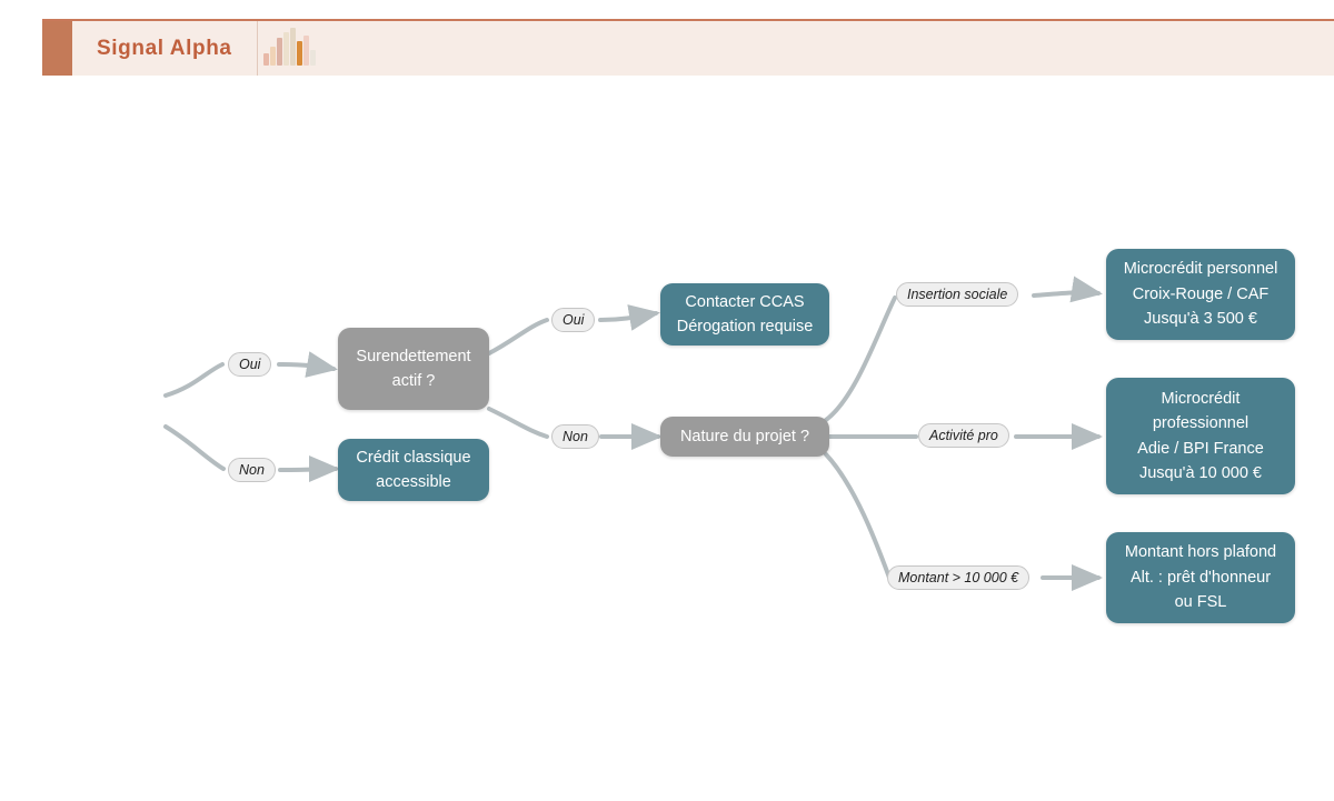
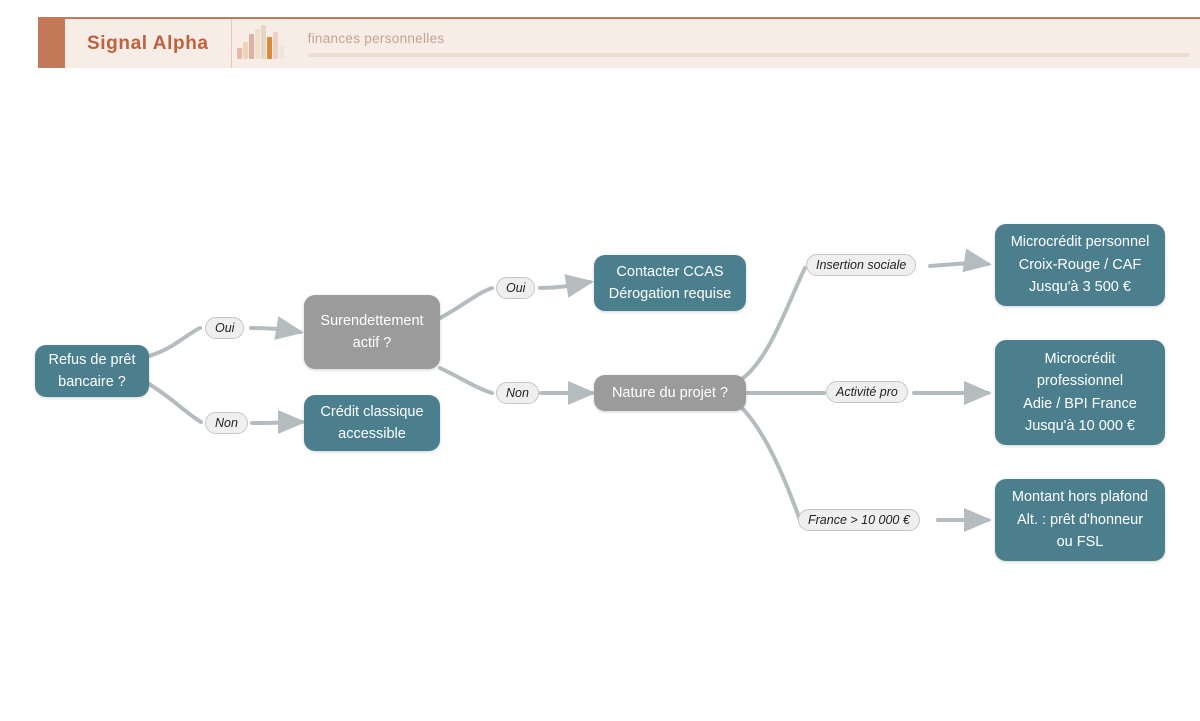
  Signal Alpha
+ finances personnelles
+ Refus de prêt
+ bancaire ?
  Surendettement
  actif ?
  Crédit classique
  accessible
  Contacter CCAS
  Dérogation requise
  Nature du projet ?
  Microcrédit personnel
  Croix-Rouge / CAF
  Jusqu'à 3 500 €
  Microcrédit
  professionnel
  Adie / BPI France
  Jusqu'à 10 000 €
  Montant hors plafond
  Alt. : prêt d'honneur
  ou FSL
  Oui
  Non
  Oui
  Non
  Insertion sociale
  Activité pro
- Montant > 10 000 €
+ France > 10 000 €
